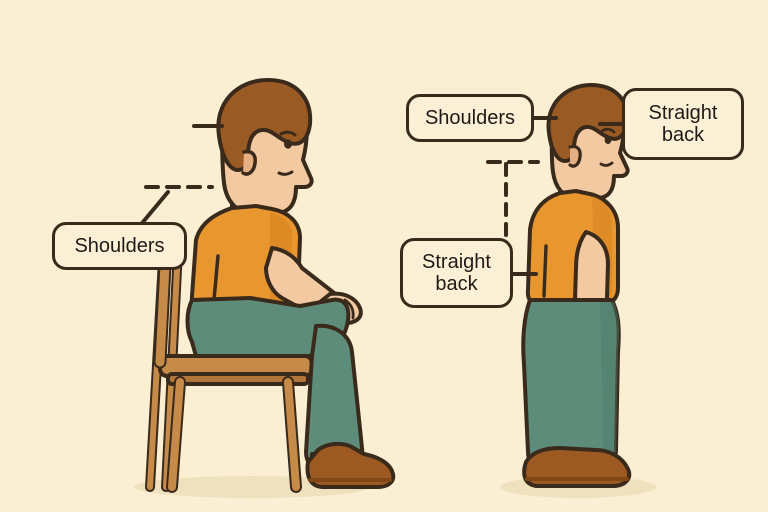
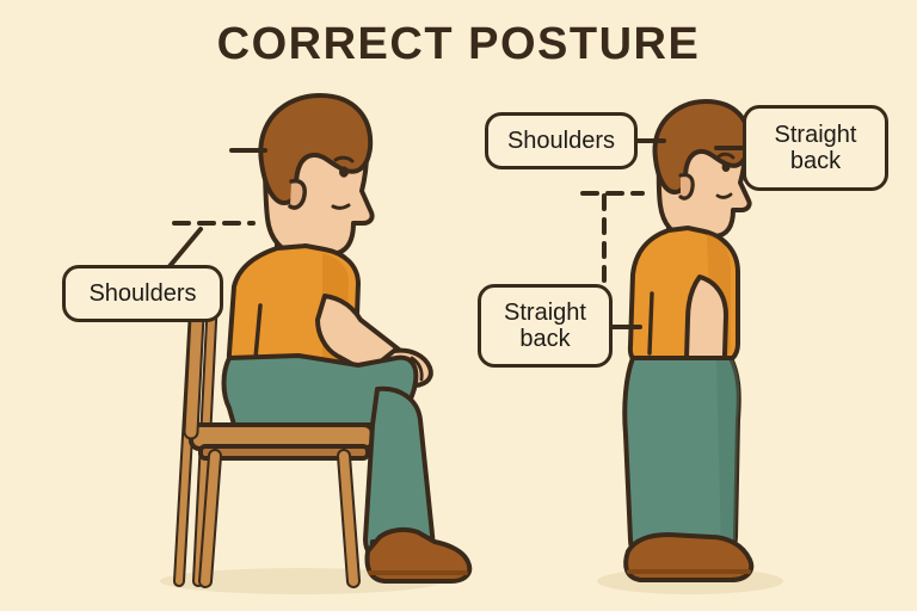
+ CORRECT POSTURE
  Shoulders
  Shoulders
  Straight
  back
  Straight
  back
